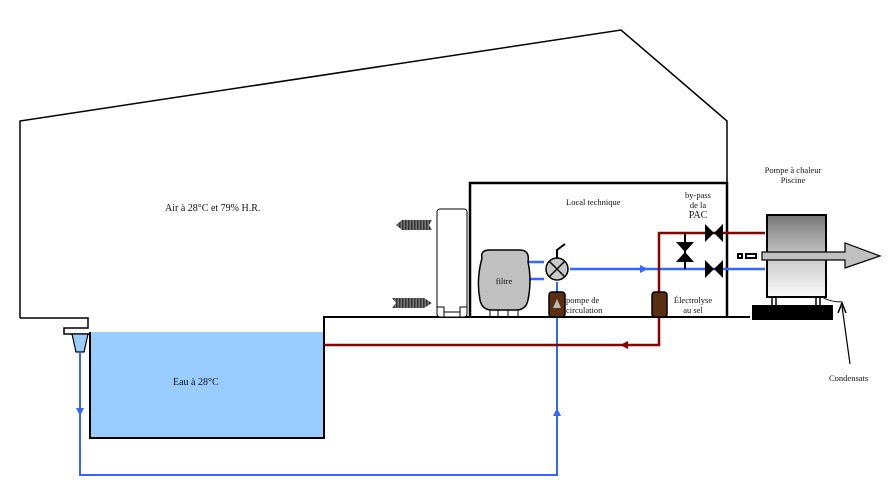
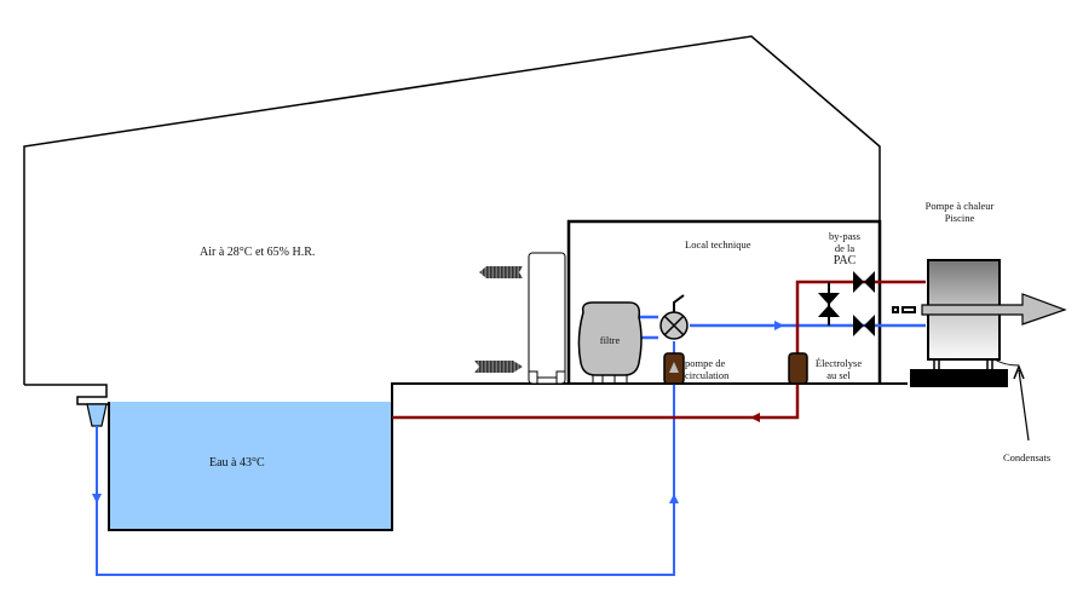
- Air à 28°C et 79% H.R.
+ Air à 28°C et 65% H.R.
- Eau à 28°C
+ Eau à 43°C
  Local technique
  by-pass
  de la
  PAC
  Pompe à chaleur
  Piscine
  filtre
  pompe de
  circulation
  Électrolyse
  au sel
  Condensats
